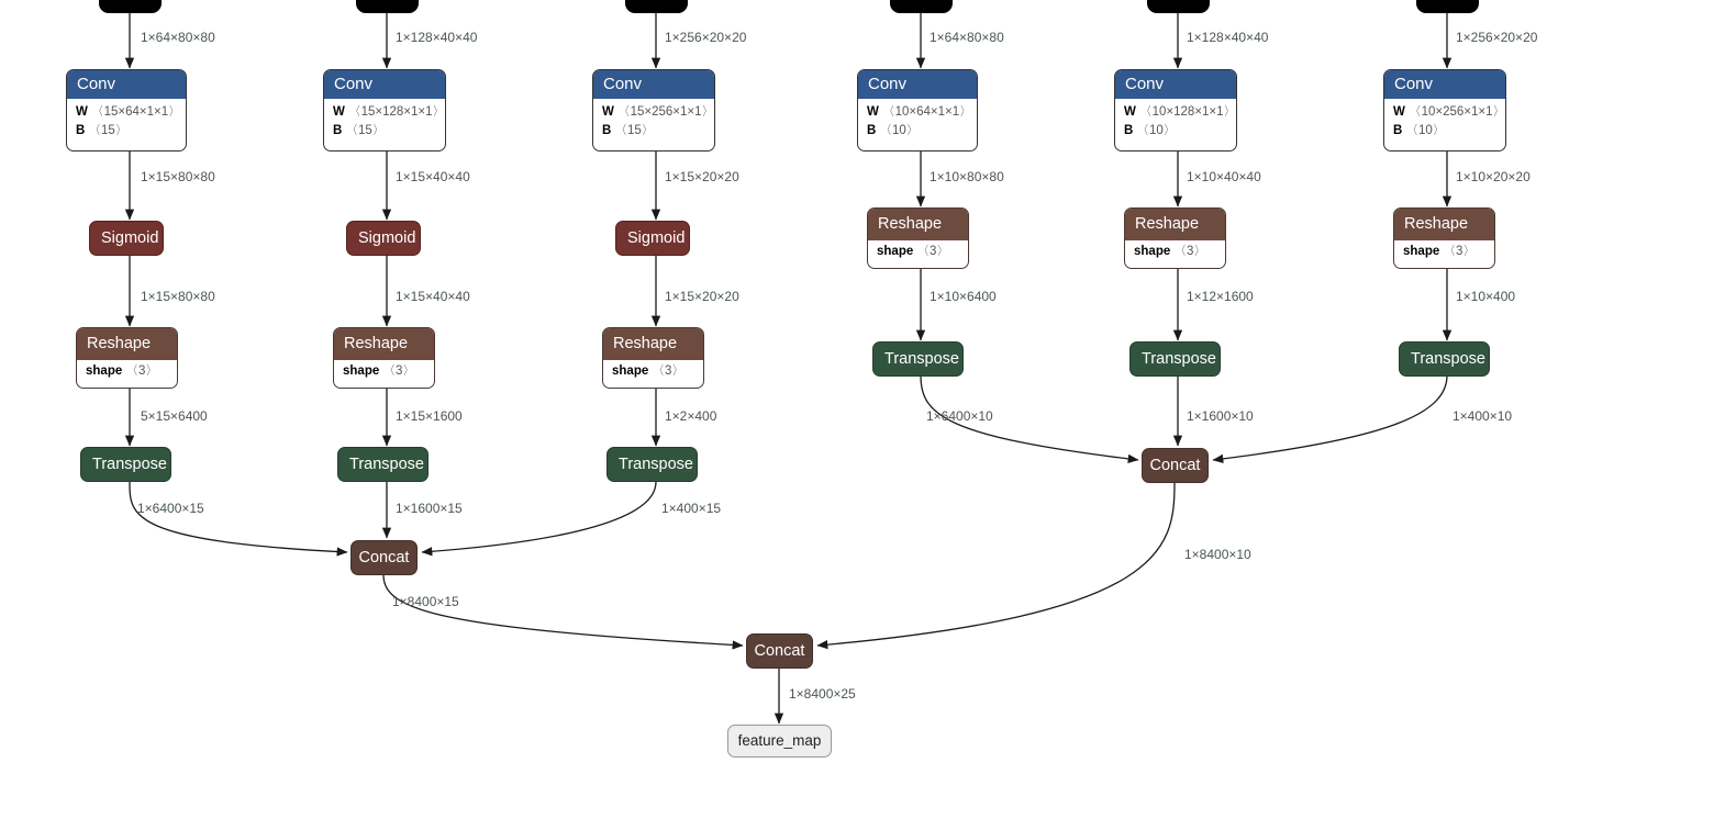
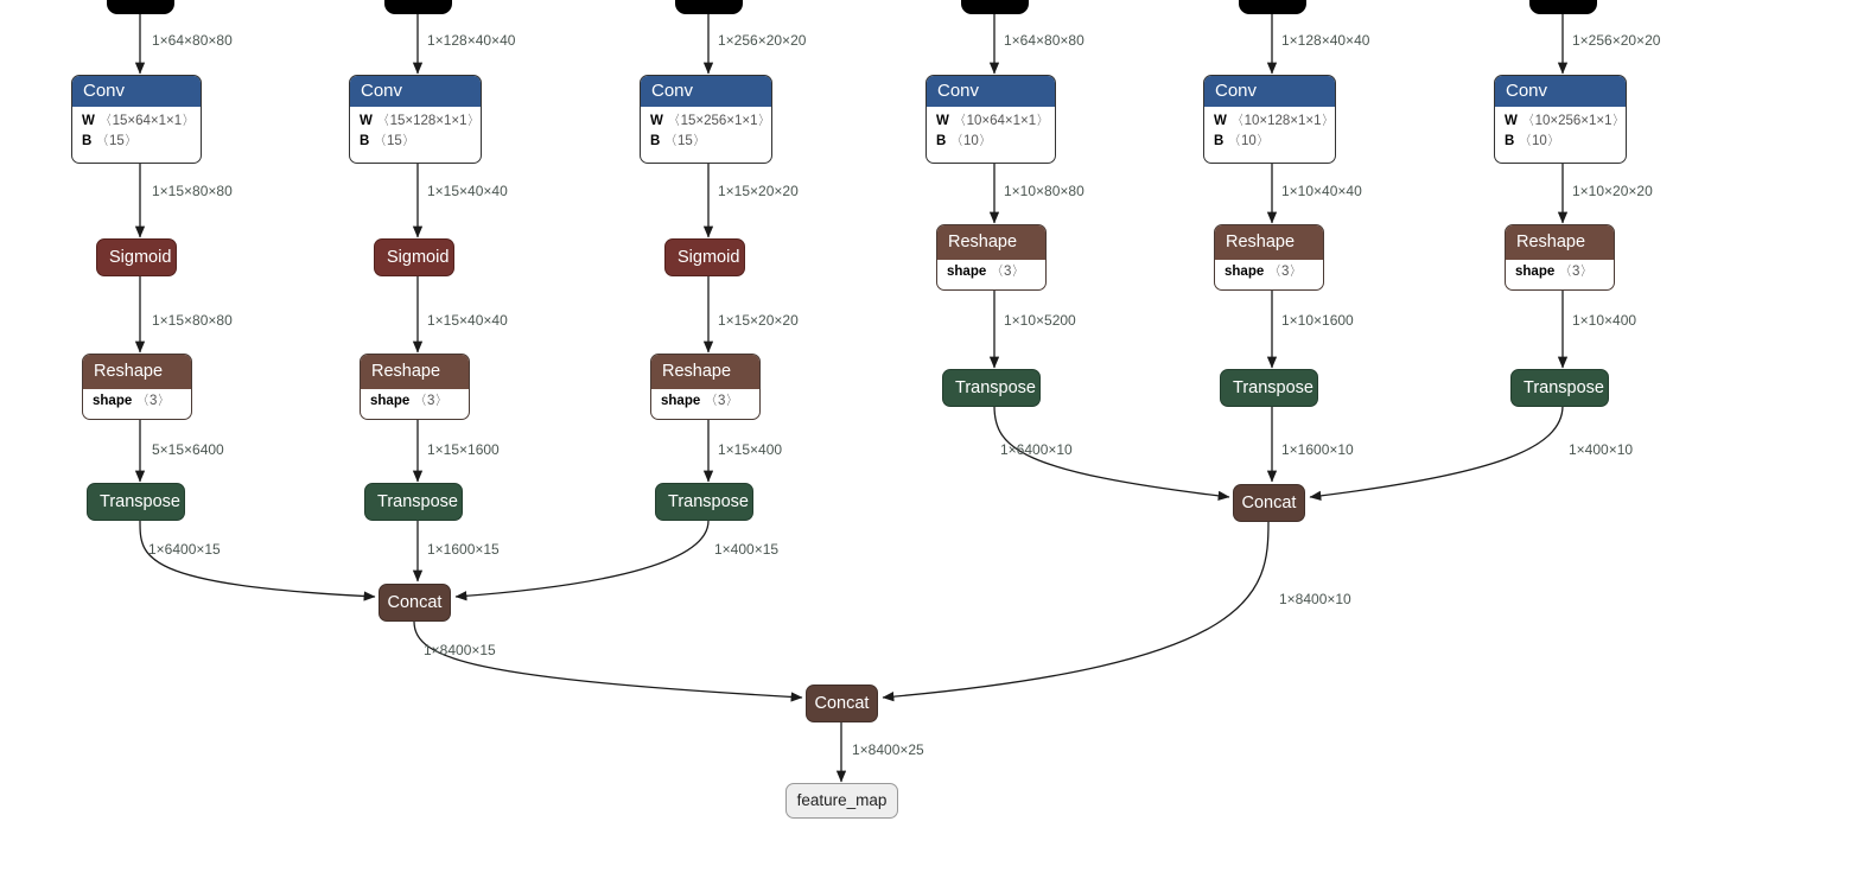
  1×64×80×80
  Conv
  W 〈15×64×1×1〉
  B 〈15〉
  1×15×80×80
  Sigmoid
  1×15×80×80
  Reshape
  shape 〈3〉
  5×15×6400
  Transpose
  1×6400×15
  1×128×40×40
  Conv
  W 〈15×128×1×1〉
  B 〈15〉
  1×15×40×40
  Sigmoid
  1×15×40×40
  Reshape
  shape 〈3〉
  1×15×1600
  Transpose
  1×1600×15
  1×256×20×20
  Conv
  W 〈15×256×1×1〉
  B 〈15〉
  1×15×20×20
  Sigmoid
  1×15×20×20
  Reshape
  shape 〈3〉
- 1×2×400
+ 1×15×400
  Transpose
  1×400×15
  1×64×80×80
  Conv
  W 〈10×64×1×1〉
  B 〈10〉
  1×10×80×80
  Reshape
  shape 〈3〉
- 1×10×6400
+ 1×10×5200
  Transpose
  1×6400×10
  1×128×40×40
  Conv
  W 〈10×128×1×1〉
  B 〈10〉
  1×10×40×40
  Reshape
  shape 〈3〉
- 1×12×1600
+ 1×10×1600
  Transpose
  1×1600×10
  1×256×20×20
  Conv
  W 〈10×256×1×1〉
  B 〈10〉
  1×10×20×20
  Reshape
  shape 〈3〉
  1×10×400
  Transpose
  1×400×10
  Concat
  1×8400×15
  Concat
  1×8400×10
  Concat
  1×8400×25
  feature_map
